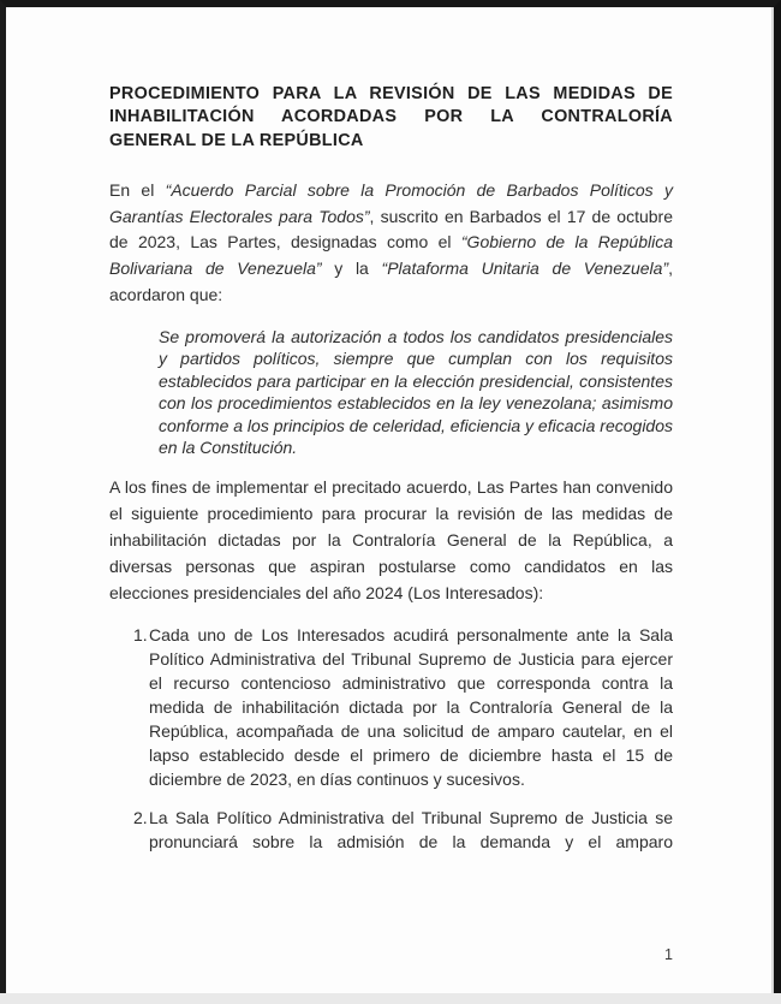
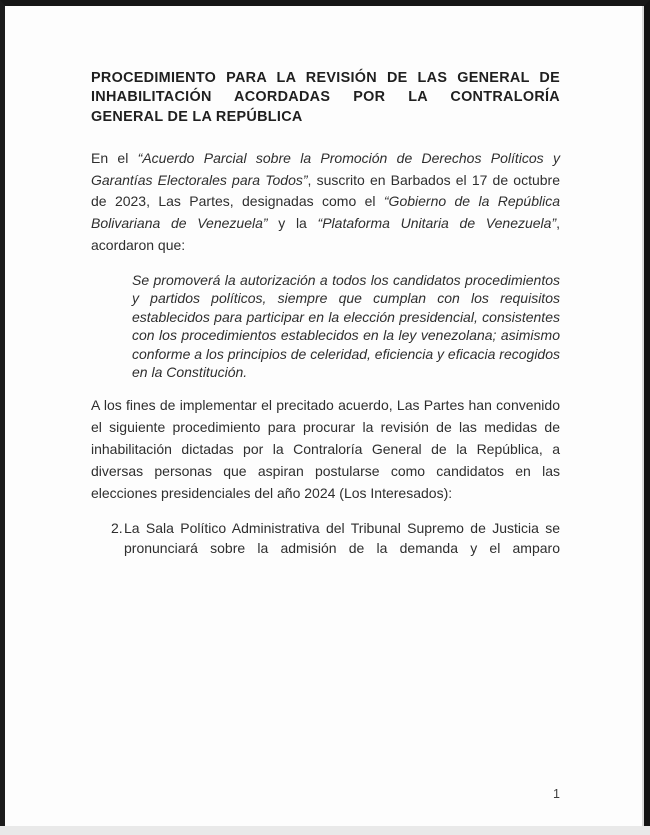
- PROCEDIMIENTO PARA LA REVISIÓN DE LAS MEDIDAS DE
+ PROCEDIMIENTO PARA LA REVISIÓN DE LAS GENERAL DE
  INHABILITACIÓN ACORDADAS POR LA CONTRALORÍA
  GENERAL DE LA REPÚBLICA
- En el “Acuerdo Parcial sobre la Promoción de Barbados Políticos y Garantías Electorales para Todos”, suscrito en Barbados el 17 de octubre de 2023, Las Partes, designadas como el “Gobierno de la República Bolivariana de Venezuela” y la “Plataforma Unitaria de Venezuela”, acordaron que:
+ En el “Acuerdo Parcial sobre la Promoción de Derechos Políticos y Garantías Electorales para Todos”, suscrito en Barbados el 17 de octubre de 2023, Las Partes, designadas como el “Gobierno de la República Bolivariana de Venezuela” y la “Plataforma Unitaria de Venezuela”, acordaron que:
- Se promoverá la autorización a todos los candidatos presidenciales y partidos políticos, siempre que cumplan con los requisitos establecidos para participar en la elección presidencial, consistentes con los procedimientos establecidos en la ley venezolana; asimismo conforme a los principios de celeridad, eficiencia y eficacia recogidos en la Constitución.
+ Se promoverá la autorización a todos los candidatos procedimientos y partidos políticos, siempre que cumplan con los requisitos establecidos para participar en la elección presidencial, consistentes con los procedimientos establecidos en la ley venezolana; asimismo conforme a los principios de celeridad, eficiencia y eficacia recogidos en la Constitución.
  A los fines de implementar el precitado acuerdo, Las Partes han convenido el siguiente procedimiento para procurar la revisión de las medidas de inhabilitación dictadas por la Contraloría General de la República, a diversas personas que aspiran postularse como candidatos en las elecciones presidenciales del año 2024 (Los Interesados):
- 1.
- Cada uno de Los Interesados acudirá personalmente ante la Sala Político Administrativa del Tribunal Supremo de Justicia para ejercer el recurso contencioso administrativo que corresponda contra la medida de inhabilitación dictada por la Contraloría General de la República, acompañada de una solicitud de amparo cautelar, en el lapso establecido desde el primero de diciembre hasta el 15 de diciembre de 2023, en días continuos y sucesivos.
  2.
  La Sala Político Administrativa del Tribunal Supremo de Justicia se pronunciará sobre la admisión de la demanda y el amparo
  1
